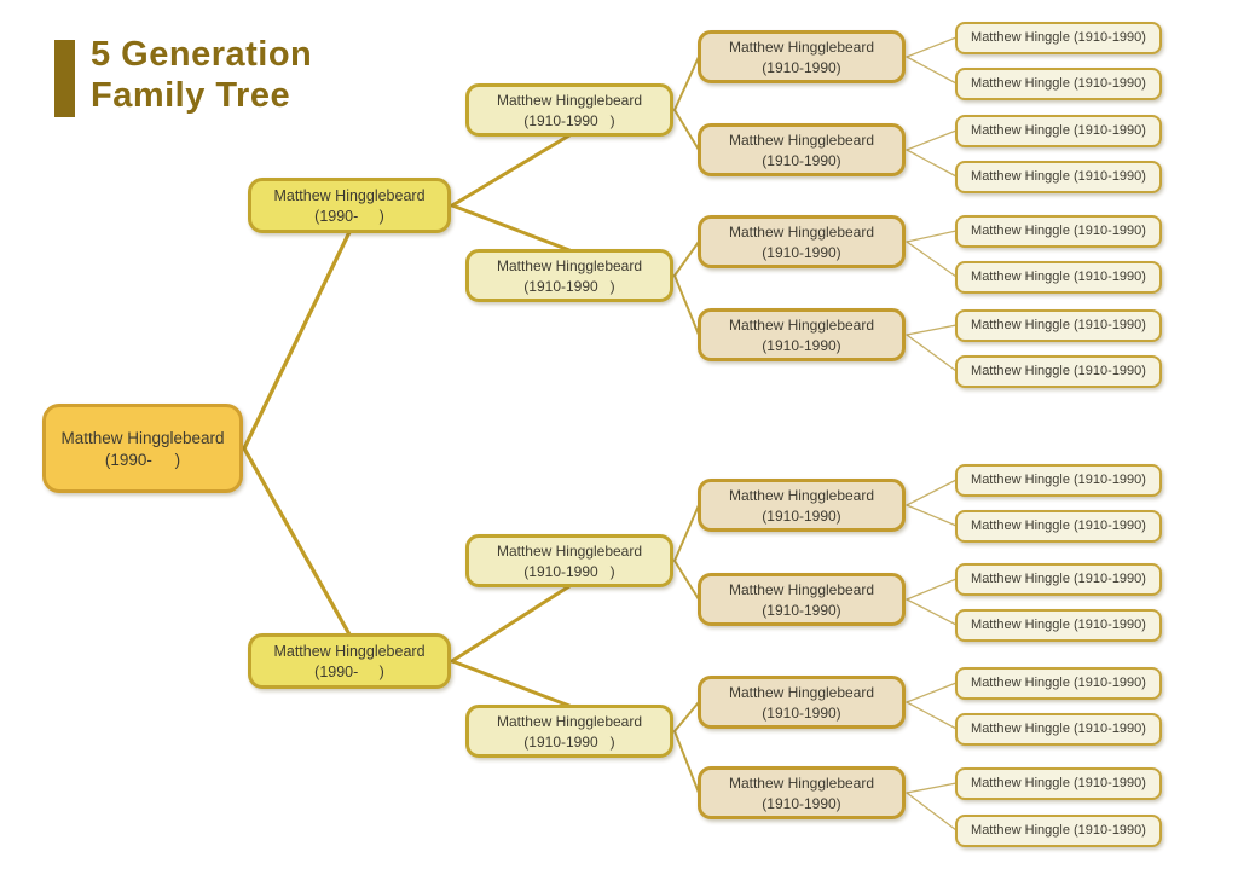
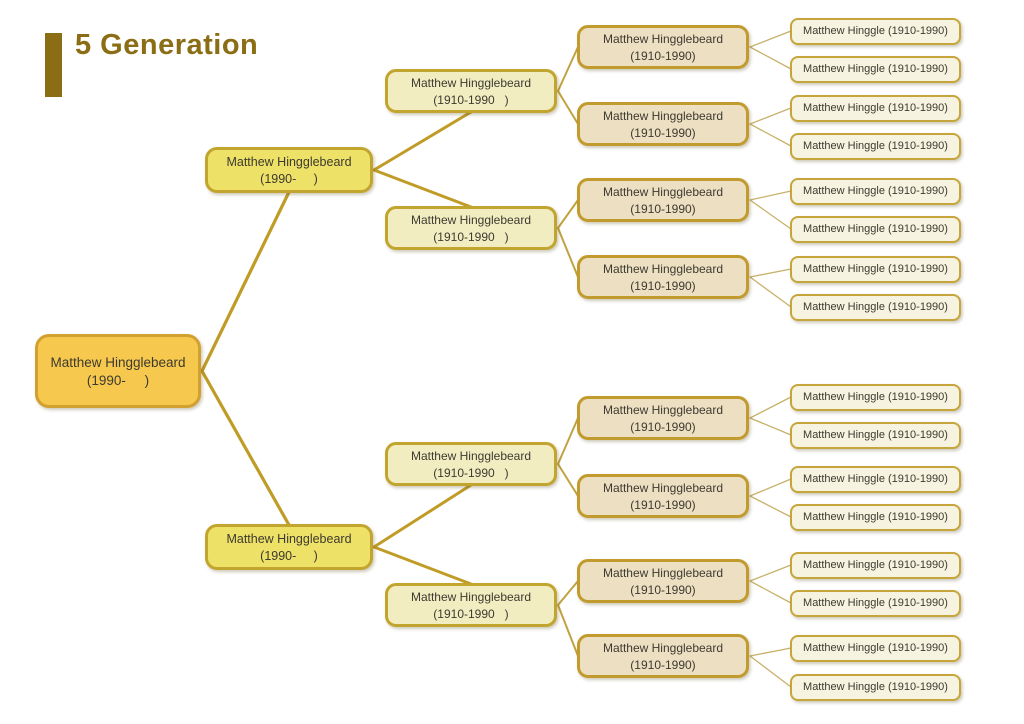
  5 Generation
- Family Tree
  Matthew Hingglebeard
  (1990- )
  Matthew Hingglebeard
  (1990- )
  Matthew Hingglebeard
  (1990- )
  Matthew Hingglebeard
  (1910-1990 )
  Matthew Hingglebeard
  (1910-1990 )
  Matthew Hingglebeard
  (1910-1990 )
  Matthew Hingglebeard
  (1910-1990 )
  Matthew Hingglebeard
  (1910-1990)
  Matthew Hingglebeard
  (1910-1990)
  Matthew Hingglebeard
  (1910-1990)
  Matthew Hingglebeard
  (1910-1990)
  Matthew Hingglebeard
  (1910-1990)
  Matthew Hingglebeard
  (1910-1990)
  Matthew Hingglebeard
  (1910-1990)
  Matthew Hingglebeard
  (1910-1990)
  Matthew Hinggle (1910-1990)
  Matthew Hinggle (1910-1990)
  Matthew Hinggle (1910-1990)
  Matthew Hinggle (1910-1990)
  Matthew Hinggle (1910-1990)
  Matthew Hinggle (1910-1990)
  Matthew Hinggle (1910-1990)
  Matthew Hinggle (1910-1990)
  Matthew Hinggle (1910-1990)
  Matthew Hinggle (1910-1990)
  Matthew Hinggle (1910-1990)
  Matthew Hinggle (1910-1990)
  Matthew Hinggle (1910-1990)
  Matthew Hinggle (1910-1990)
  Matthew Hinggle (1910-1990)
  Matthew Hinggle (1910-1990)
